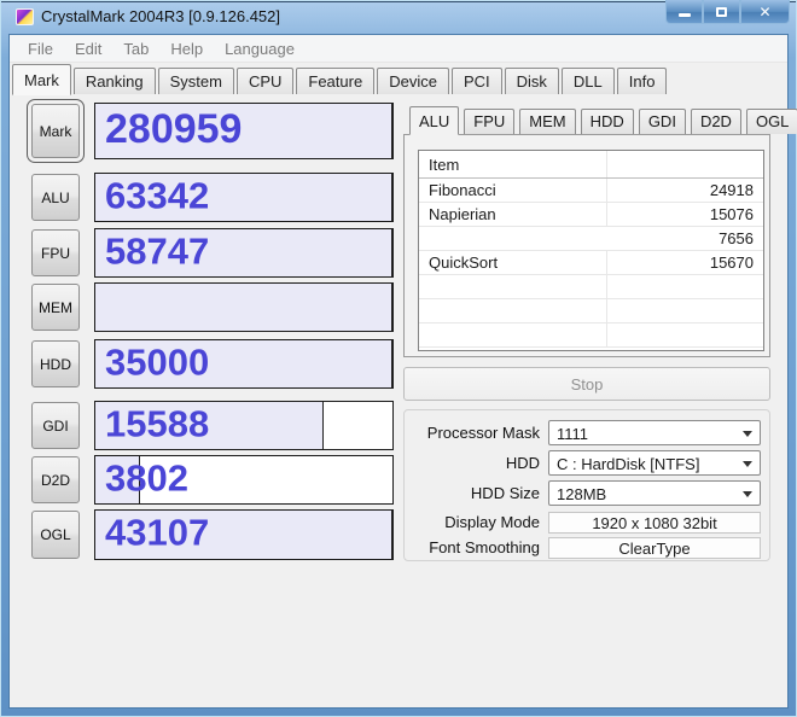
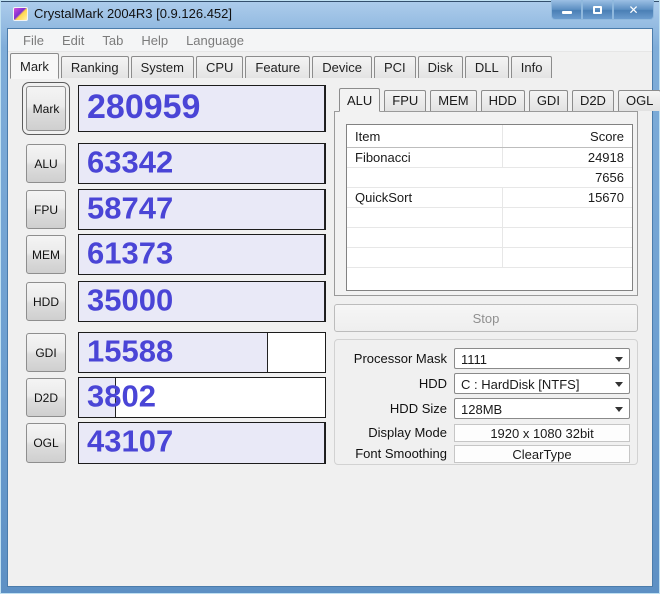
  CrystalMark 2004R3 [0.9.126.452]
  ✕
  File
  Edit
  Tab
  Help
  Language
  Mark
  Ranking
  System
  CPU
  Feature
  Device
  PCI
  Disk
  DLL
  Info
  Mark
  280959
  ALU
  63342
  FPU
  58747
  MEM
+ 61373
  HDD
  35000
  GDI
  15588
  D2D
  3802
  OGL
  43107
  ALU
  FPU
  MEM
  HDD
  GDI
  D2D
  OGL
  Item
+ Score
  Fibonacci
  24918
- Napierian
- 15076
  7656
  QuickSort
  15670
  Stop
  Processor Mask
  1111
  HDD
  C : HardDisk [NTFS]
  HDD Size
  128MB
  Display Mode
  1920 x 1080 32bit
  Font Smoothing
  ClearType
